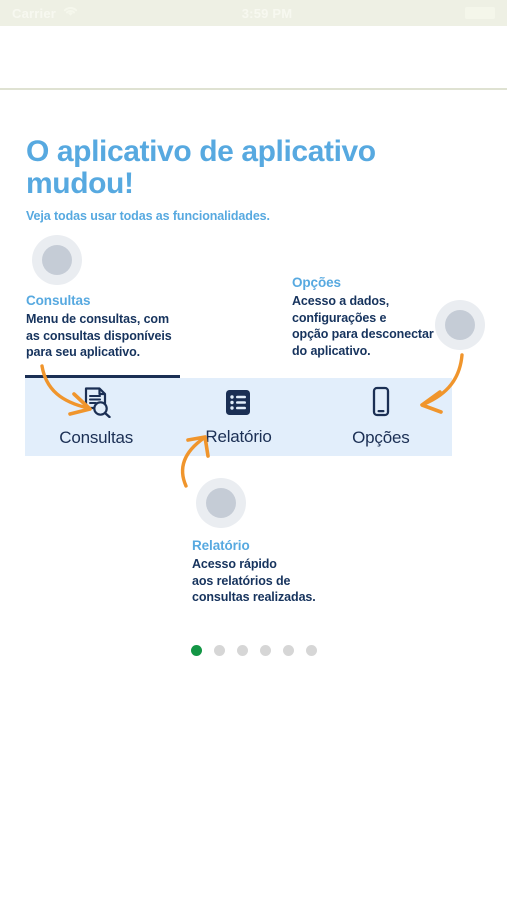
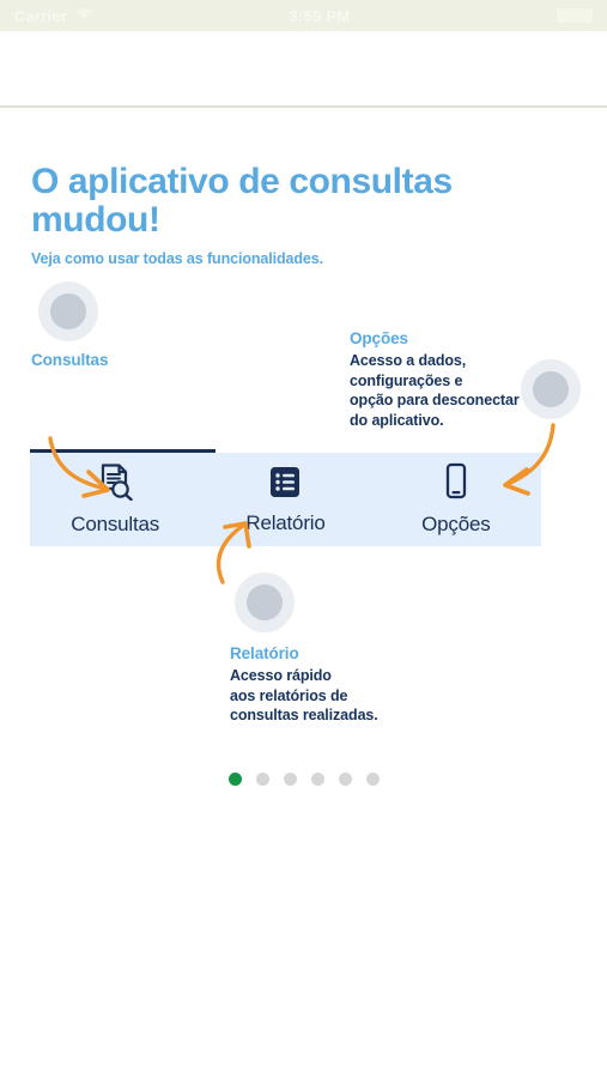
- O aplicativo de aplicativo mudou!
+ O aplicativo de consultas mudou!
- Veja todas usar todas as funcionalidades.
+ Veja como usar todas as funcionalidades.
  Consultas
- Menu de consultas, com
- as consultas disponíveis
- para seu aplicativo.
  Opções
  Acesso a dados,
  configurações e
  opção para desconectar
  do aplicativo.
  Relatório
  Acesso rápido
  aos relatórios de
  consultas realizadas.
  Consultas
  Relatório
  Opções
